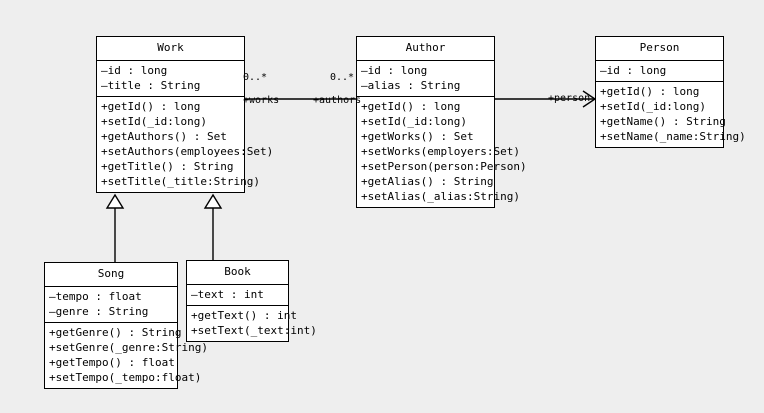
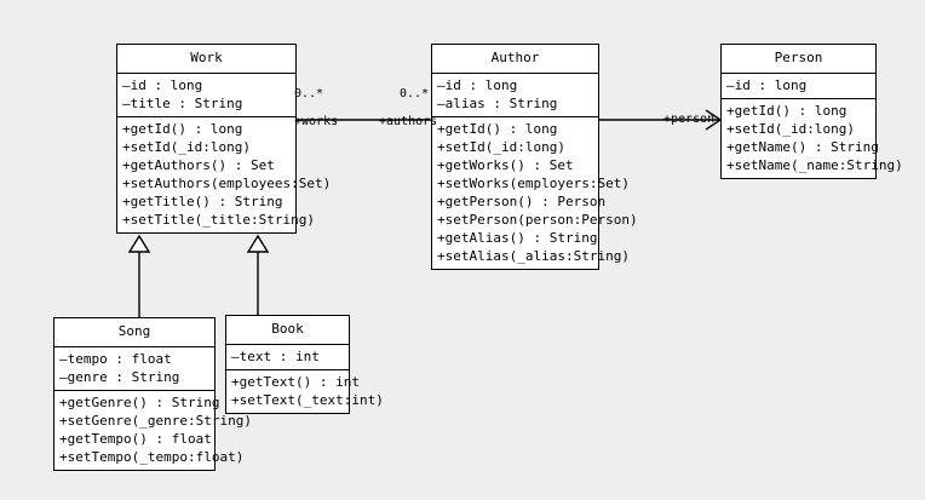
  Work
  –id : long
  –title : String
  +getId() : long
  +setId(_id:long)
  +getAuthors() : Set
  +setAuthors(employees:Set)
  +getTitle() : String
  +setTitle(_title:String)
  Author
  –id : long
  –alias : String
  +getId() : long
  +setId(_id:long)
  +getWorks() : Set
  +setWorks(employers:Set)
+ +getPerson() : Person
  +setPerson(person:Person)
  +getAlias() : String
  +setAlias(_alias:String)
  Person
  –id : long
  +getId() : long
  +setId(_id:long)
  +getName() : String
  +setName(_name:String)
  Song
  –tempo : float
  –genre : String
  +getGenre() : String
  +setGenre(_genre:String)
  +getTempo() : float
  +setTempo(_tempo:float)
  Book
  –text : int
  +getText() : int
  +setText(_text:int)
  0..*
  0..*
  +works
  +authors
  +person
